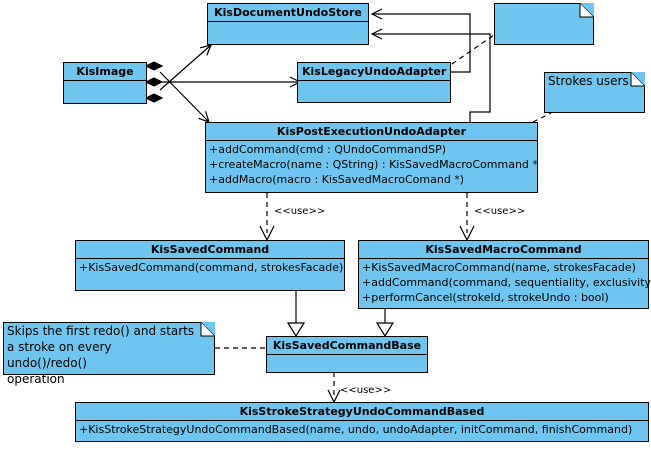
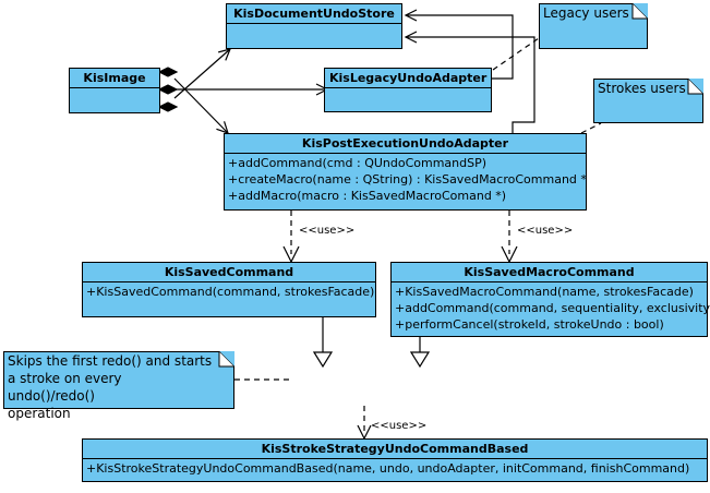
  KisImage
  KisDocumentUndoStore
  KisLegacyUndoAdapter
  KisPostExecutionUndoAdapter
  +addCommand(cmd : QUndoCommandSP)
  +createMacro(name : QString) : KisSavedMacroCommand *
  +addMacro(macro : KisSavedMacroComand *)
  KisSavedCommand
  +KisSavedCommand(command, strokesFacade)
  KisSavedMacroCommand
  +KisSavedMacroCommand(name, strokesFacade)
  +addCommand(command, sequentiality, exclusivity
  +performCancel(strokeId, strokeUndo : bool)
- KisSavedCommandBase
  KisStrokeStrategyUndoCommandBased
  +KisStrokeStrategyUndoCommandBased(name, undo, undoAdapter, initCommand, finishCommand)
+ Legacy users
  Strokes users
  Skips the first redo() and starts
  a stroke on every undo()/redo()
  operation
  <<use>>
  <<use>>
  <<use>>
